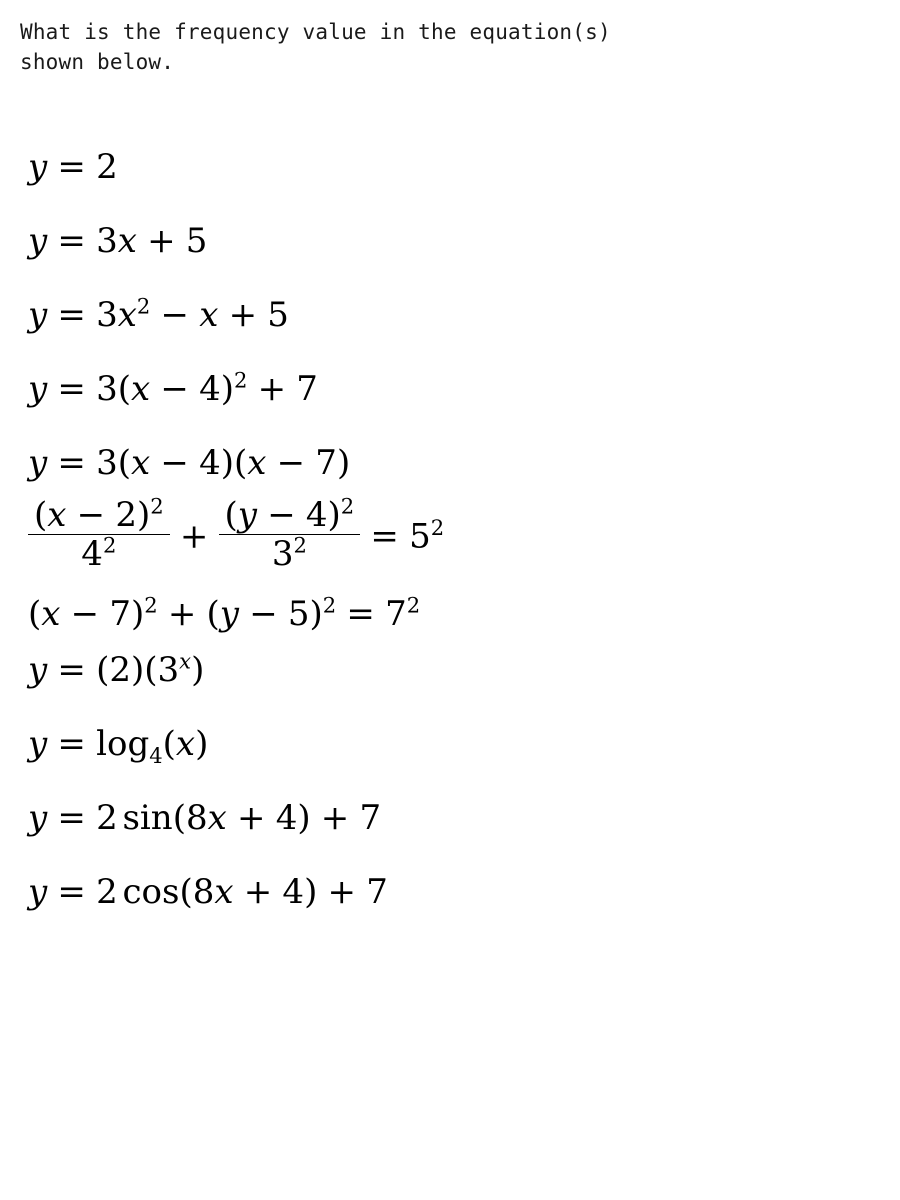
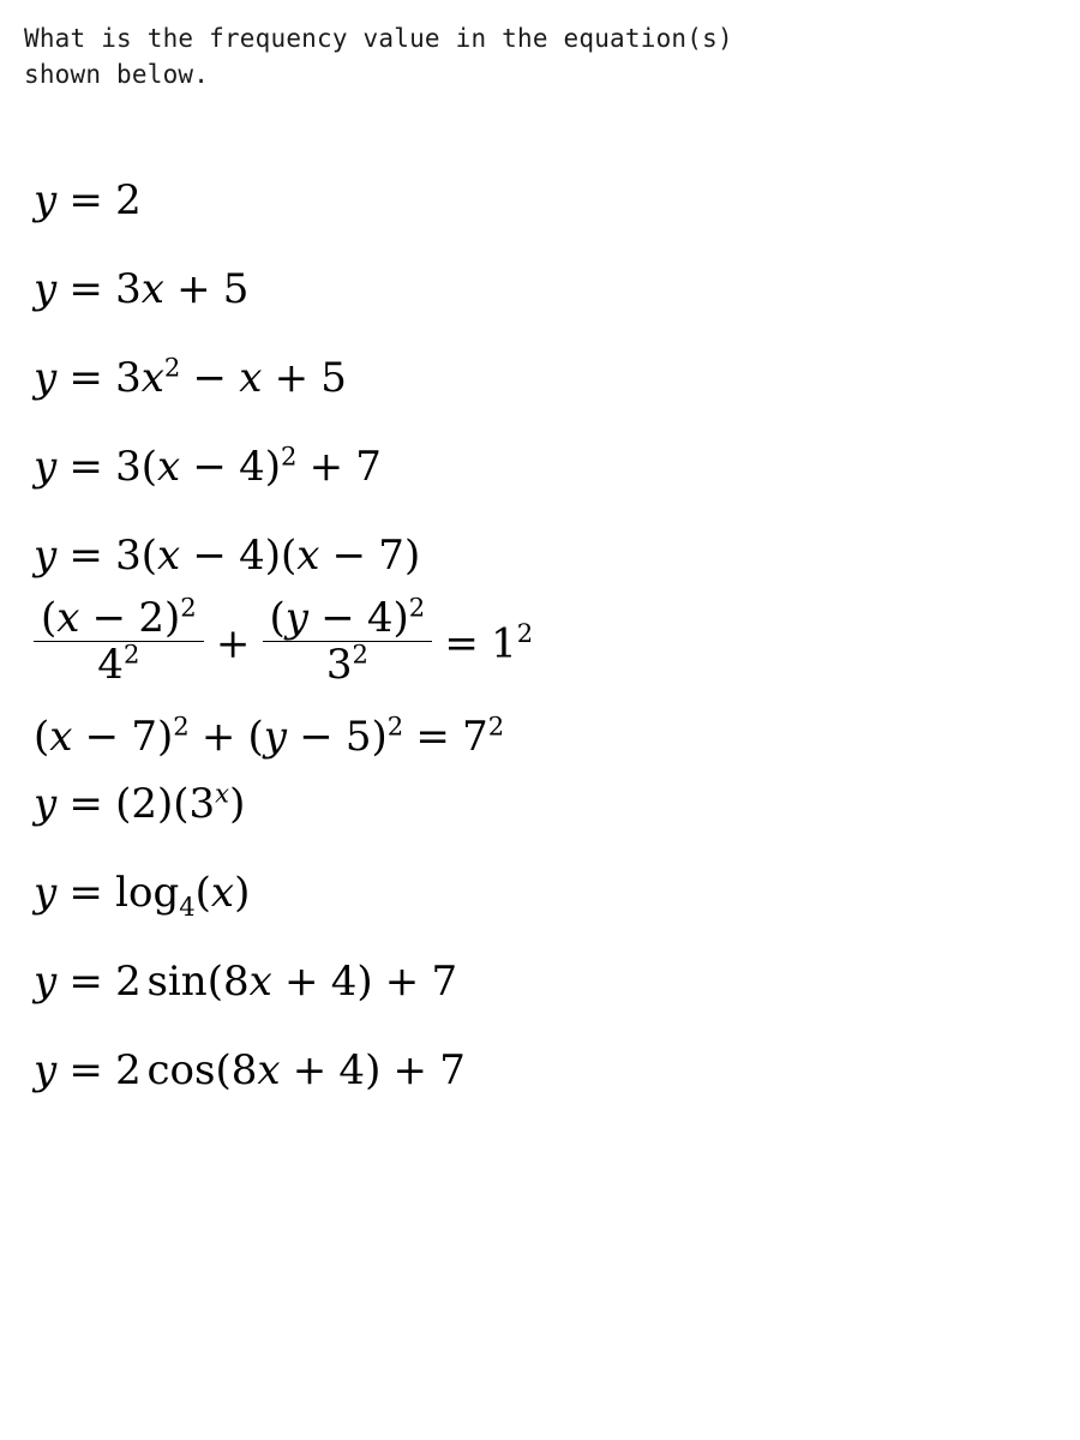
  What is the frequency value in the equation(s)
  shown below.
  y = 2
  y = 3x + 5
  y = 3x2 − x + 5
  y = 3(x − 4)2 + 7
  y = 3(x − 4)(x − 7)
  (x − 2)2
  42
  +
  (y − 4)2
  32
- = 52
+ = 12
  (x − 7)2 + (y − 5)2 = 72
  y = (2)(3x)
  y = log4(x)
  y = 2sin(8x + 4) + 7
  y = 2cos(8x + 4) + 7
